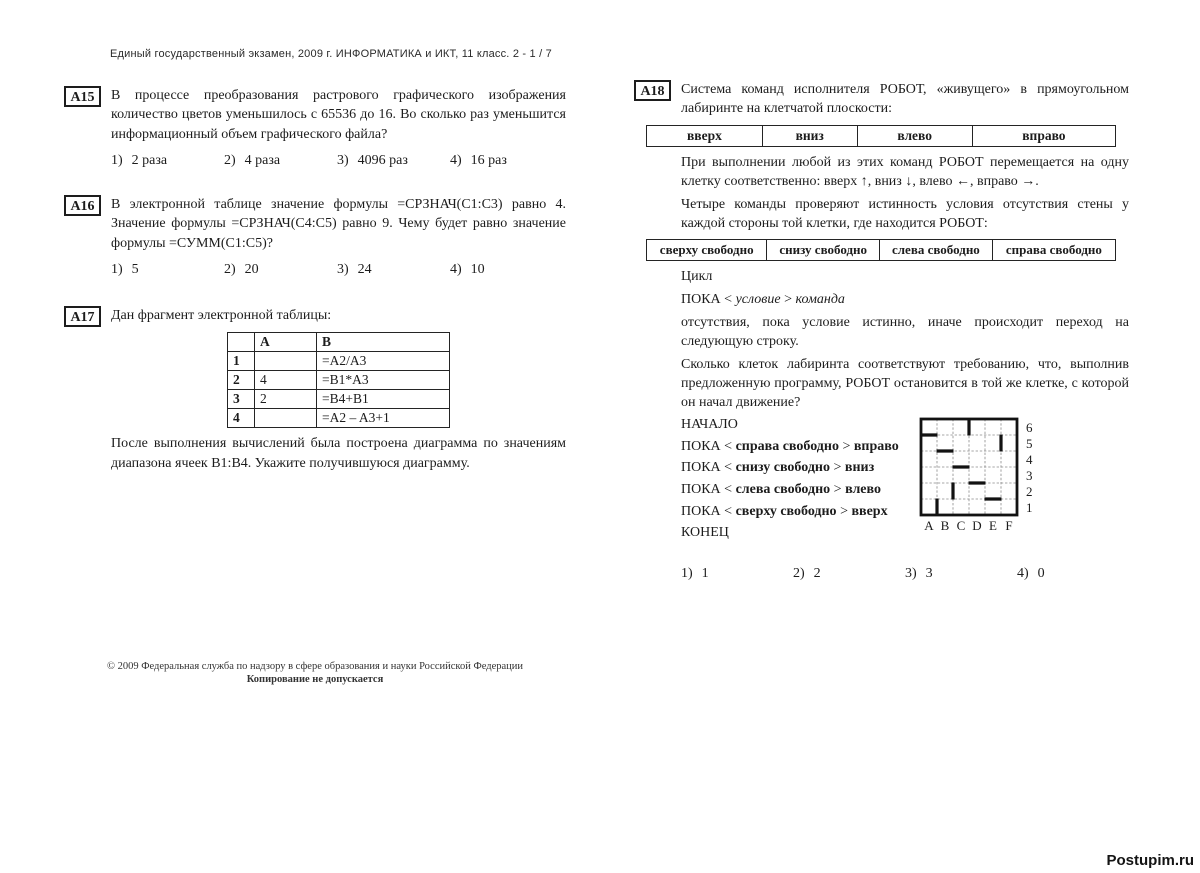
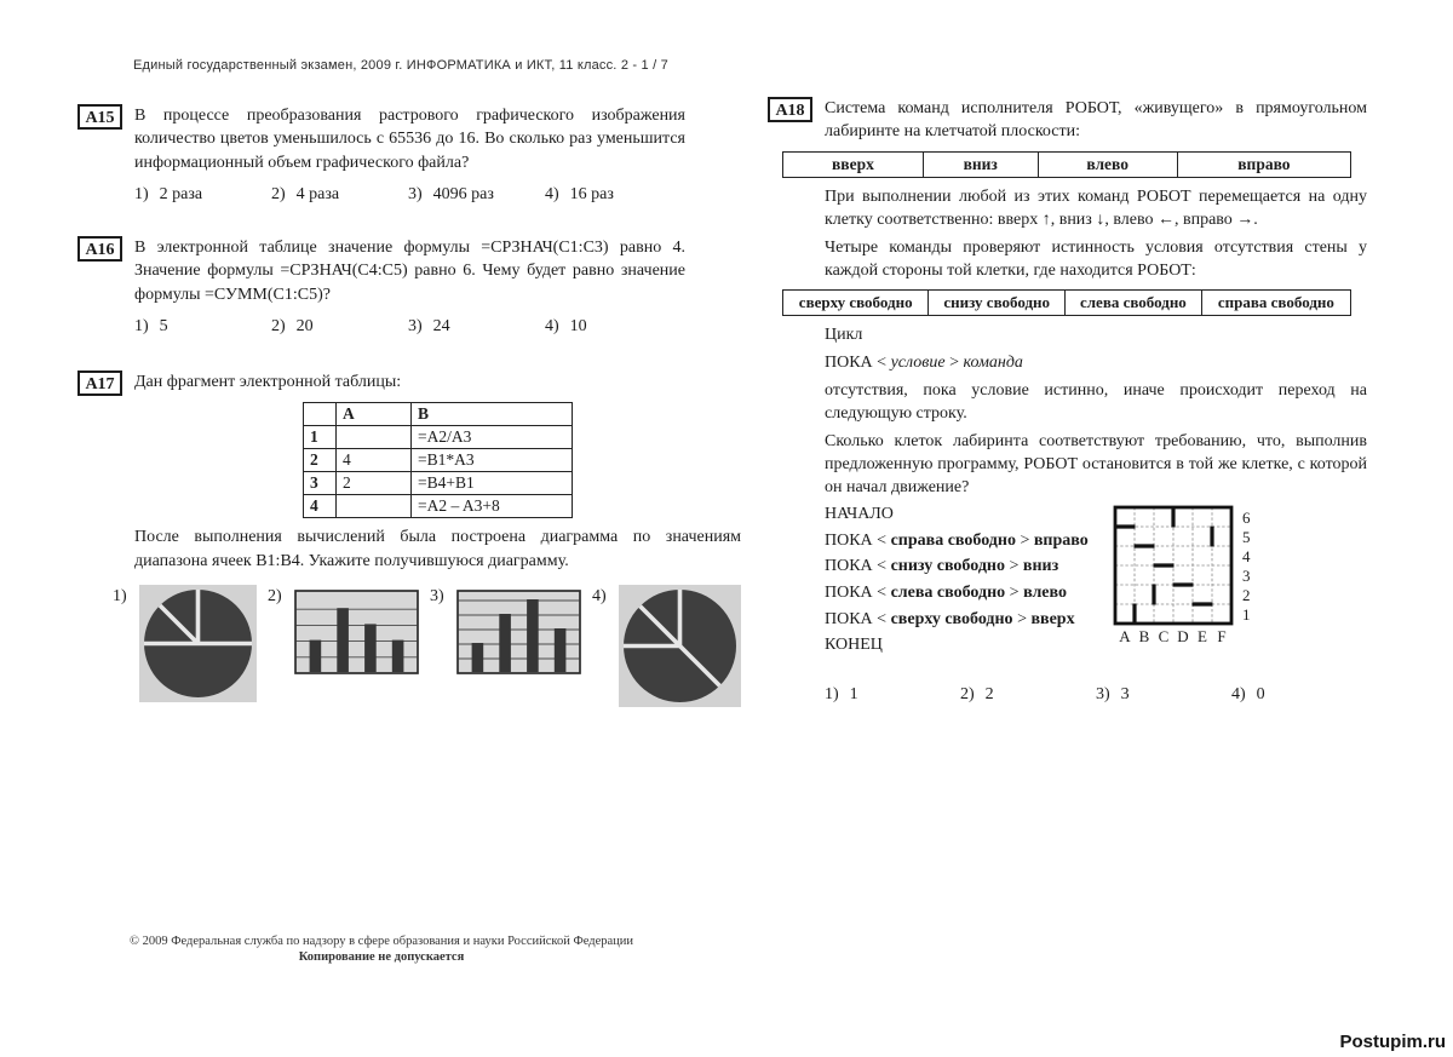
  Единый государственный экзамен, 2009 г. ИНФОРМАТИКА и ИКТ, 11 класс. 2 - 1 / 7
  А15
  В процессе преобразования растрового графического изображения количество цветов уменьшилось с 65536 до 16. Во сколько раз уменьшится информационный объем графического файла?
  1) 2 раза
  2) 4 раза
  3) 4096 раз
  4) 16 раз
  А16
- В электронной таблице значение формулы =СРЗНАЧ(C1:C3) равно 4. Значение формулы =СРЗНАЧ(C4:C5) равно 9. Чему будет равно значение формулы =СУММ(C1:C5)?
+ В электронной таблице значение формулы =СРЗНАЧ(C1:C3) равно 4. Значение формулы =СРЗНАЧ(C4:C5) равно 6. Чему будет равно значение формулы =СУММ(C1:C5)?
  1) 5
  2) 20
  3) 24
  4) 10
  А17
  Дан фрагмент электронной таблицы:
  	A	B
  1		=A2/A3
  2	4	=B1*A3
  3	2	=B4+B1
- 4		=A2 – A3+1
+ 4		=A2 – A3+8
  После выполнения вычислений была построена диаграмма по значениям диапазона ячеек B1:B4. Укажите получившуюся диаграмму.
+ 1)
+ 2)
+ 3)
+ 4)
  © 2009 Федеральная служба по надзору в сфере образования и науки Российской Федерации
  Копирование не допускается
  А18
  Система команд исполнителя РОБОТ, «живущего» в прямоугольном лабиринте на клетчатой плоскости:
  вверх	вниз	влево	вправо
  При выполнении любой из этих команд РОБОТ перемещается на одну клетку соответственно: вверх ↑, вниз ↓, влево ←, вправо →.
  Четыре команды проверяют истинность условия отсутствия стены у каждой стороны той клетки, где находится РОБОТ:
  сверху свободно	снизу свободно	слева свободно	справа свободно
  Цикл
  ПОКА < условие > команда
  отсутствия, пока условие истинно, иначе происходит переход на следующую строку.
  Сколько клеток лабиринта соответствуют требованию, что, выполнив предложенную программу, РОБОТ остановится в той же клетке, с которой он начал движение?
  НАЧАЛО
  ПОКА < справа свободно > вправо
  ПОКА < снизу свободно > вниз
  ПОКА < слева свободно > влево
  ПОКА < сверху свободно > вверх
  КОНЕЦ
  A
  B
  C
  D
  E
  F
  6
  5
  4
  3
  2
  1
  1) 1
  2) 2
  3) 3
  4) 0
  Postupim.ru
